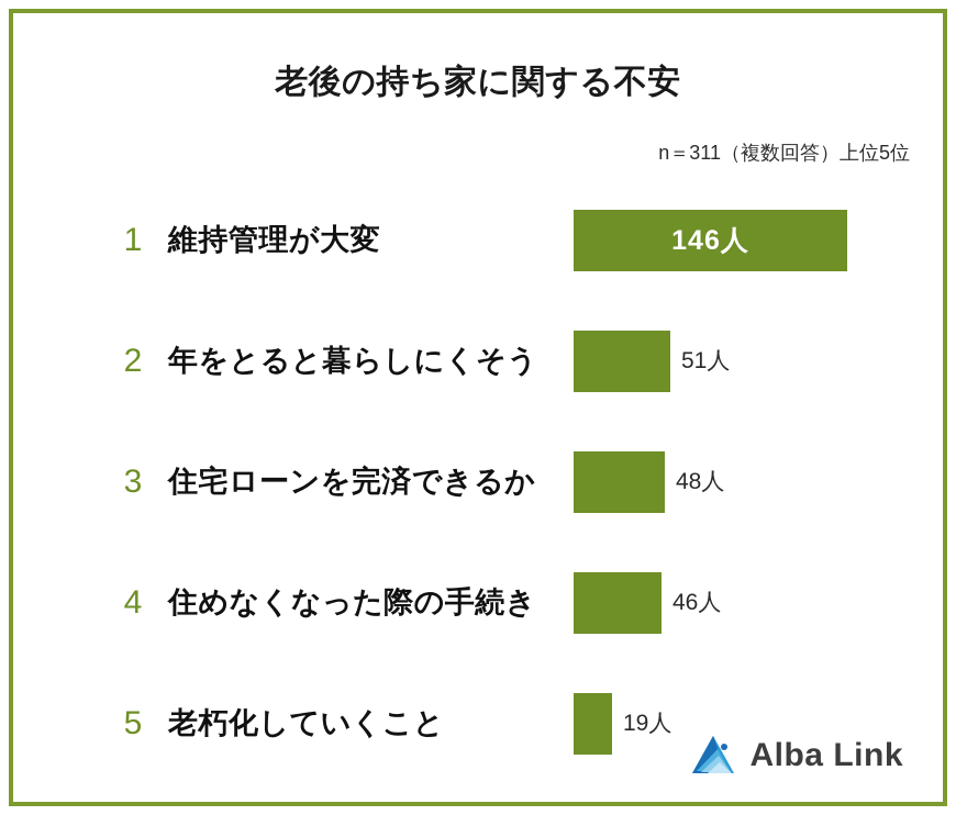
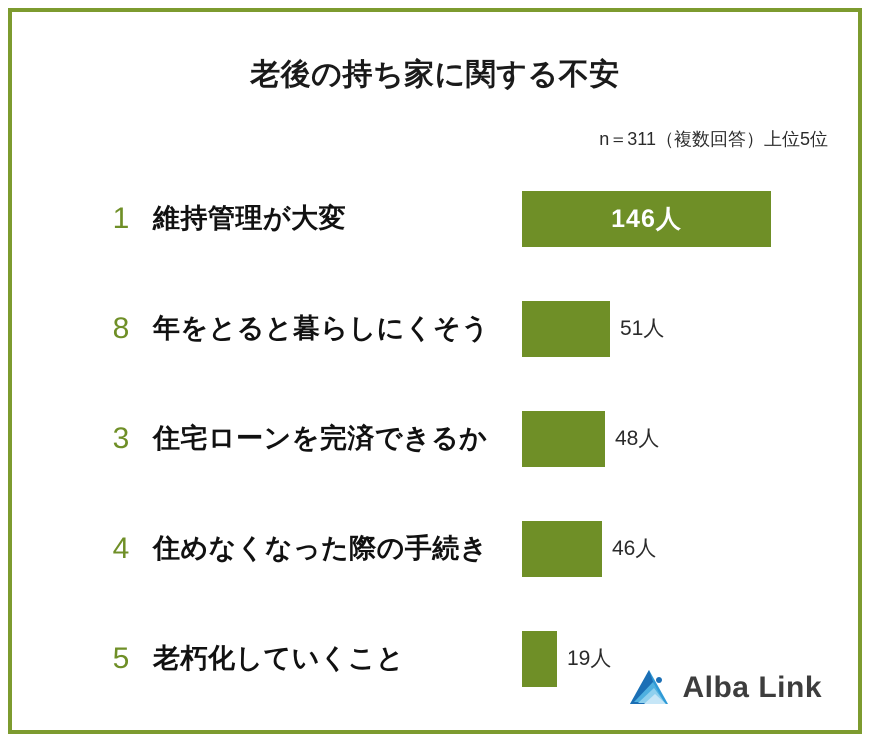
  老後の持ち家に関する不安
  n＝311（複数回答）上位5位
  1
  維持管理が大変
  146人
- 2
+ 8
  年をとると暮らしにくそう
  51人
  3
  住宅ローンを完済できるか
  48人
  4
  住めなくなった際の手続き
  46人
  5
  老朽化していくこと
  19人
  Alba Link
